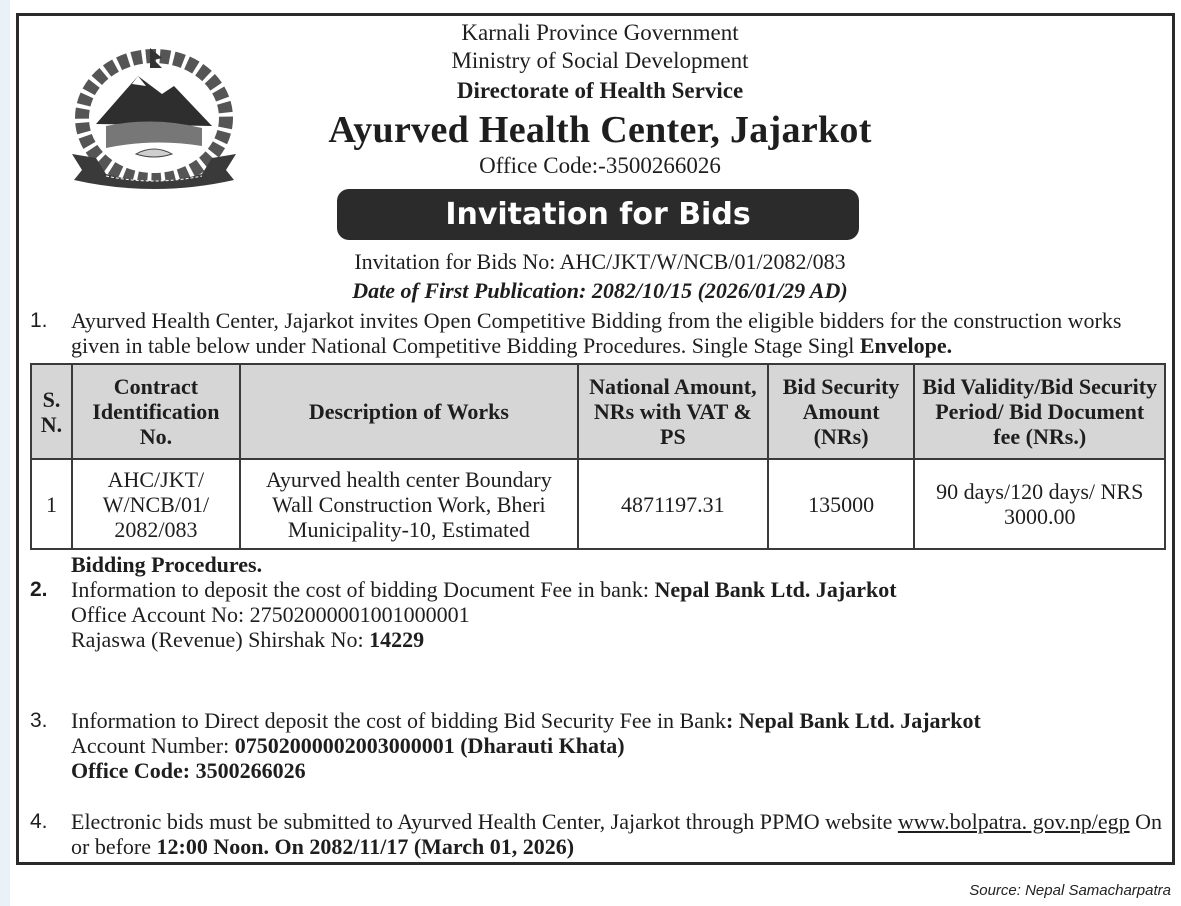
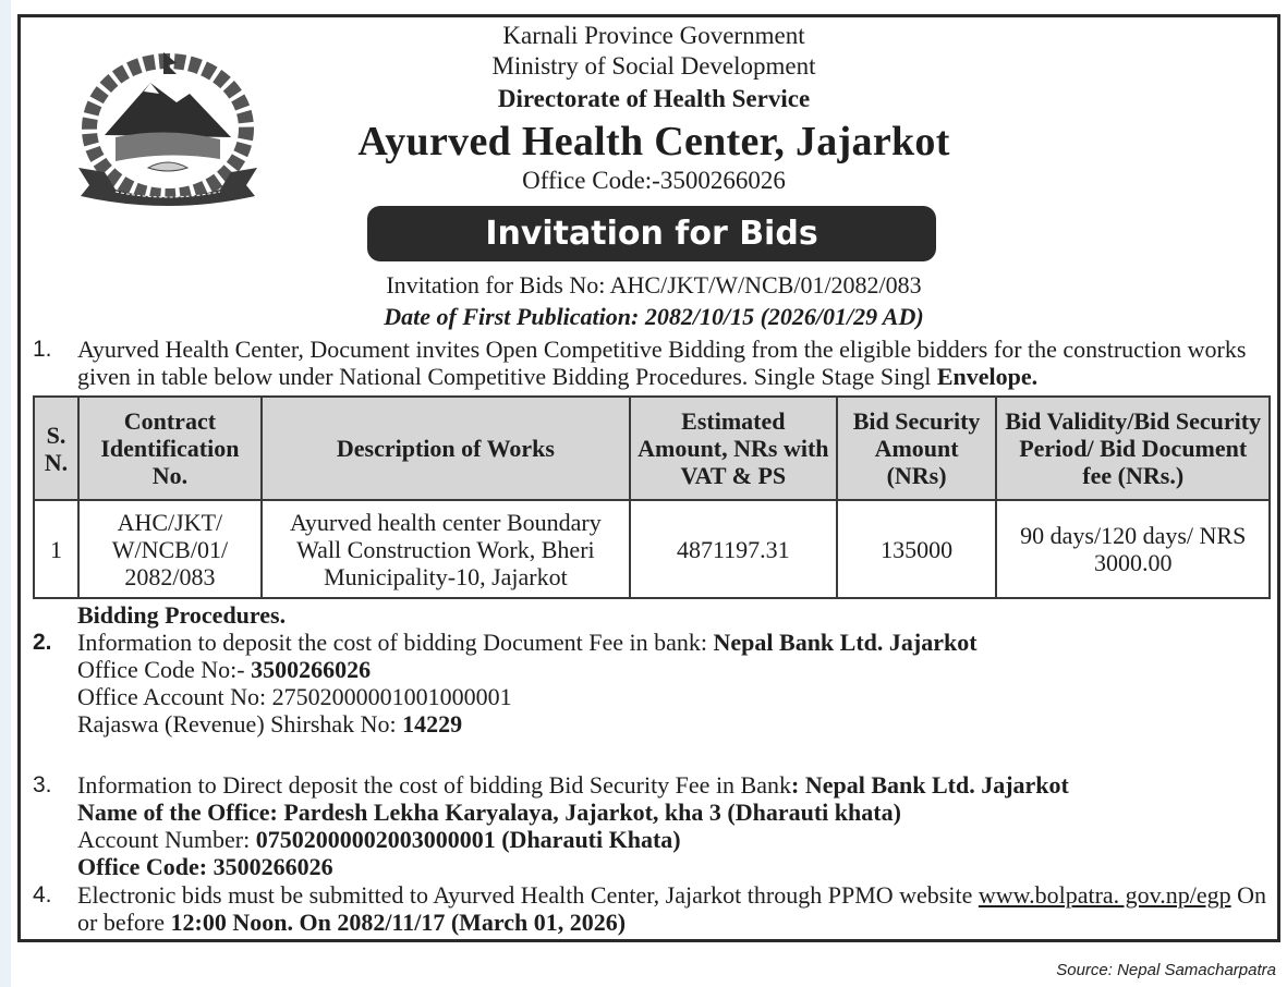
  Karnali Province Government
  Ministry of Social Development
  Directorate of Health Service
  Ayurved Health Center, Jajarkot
  Office Code:-3500266026
  Invitation for Bids
  Invitation for Bids No: AHC/JKT/W/NCB/01/2082/083
  Date of First Publication: 2082/10/15 (2026/01/29 AD)
  1.
- Ayurved Health Center, Jajarkot invites Open Competitive Bidding from the eligible bidders for the construction works given in table below under National Competitive Bidding Procedures. Single Stage Singl Envelope.
+ Ayurved Health Center, Document invites Open Competitive Bidding from the eligible bidders for the construction works given in table below under National Competitive Bidding Procedures. Single Stage Singl Envelope.
- S. N.	Contract Identification No.	Description of Works	National Amount, NRs with VAT & PS	Bid Security Amount (NRs)	Bid Validity/Bid Security Period/ Bid Document fee (NRs.)
+ S. N.	Contract Identification No.	Description of Works	Estimated Amount, NRs with VAT & PS	Bid Security Amount (NRs)	Bid Validity/Bid Security Period/ Bid Document fee (NRs.)
- 1	AHC/JKT/ W/NCB/01/ 2082/083	Ayurved health center Boundary Wall Construction Work, Bheri Municipality-10, Estimated	4871197.31	135000	90 days/120 days/ NRS 3000.00
+ 1	AHC/JKT/ W/NCB/01/ 2082/083	Ayurved health center Boundary Wall Construction Work, Bheri Municipality-10, Jajarkot	4871197.31	135000	90 days/120 days/ NRS 3000.00
  Bidding Procedures.
  2.
  Information to deposit the cost of bidding Document Fee in bank: Nepal Bank Ltd. Jajarkot
+ Office Code No:- 3500266026
  Office Account No: 27502000001001000001
  Rajaswa (Revenue) Shirshak No: 14229
  3.
  Information to Direct deposit the cost of bidding Bid Security Fee in Bank: Nepal Bank Ltd. Jajarkot
+ Name of the Office: Pardesh Lekha Karyalaya, Jajarkot, kha 3 (Dharauti khata)
  Account Number: 07502000002003000001 (Dharauti Khata)
  Office Code: 3500266026
  4.
  Electronic bids must be submitted to Ayurved Health Center, Jajarkot through PPMO website www.bolpatra. gov.np/egp On or before 12:00 Noon. On 2082/11/17 (March 01, 2026)
  Source: Nepal Samacharpatra
